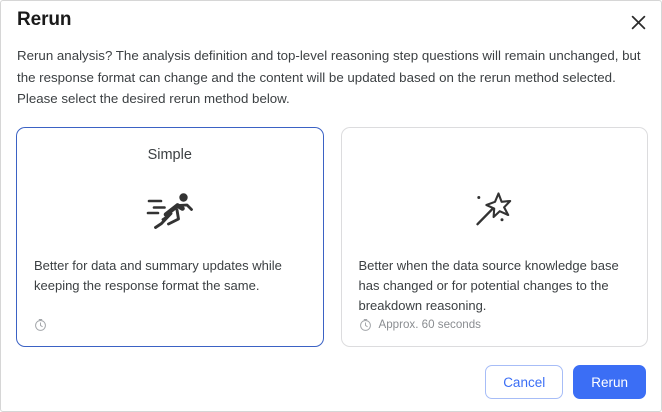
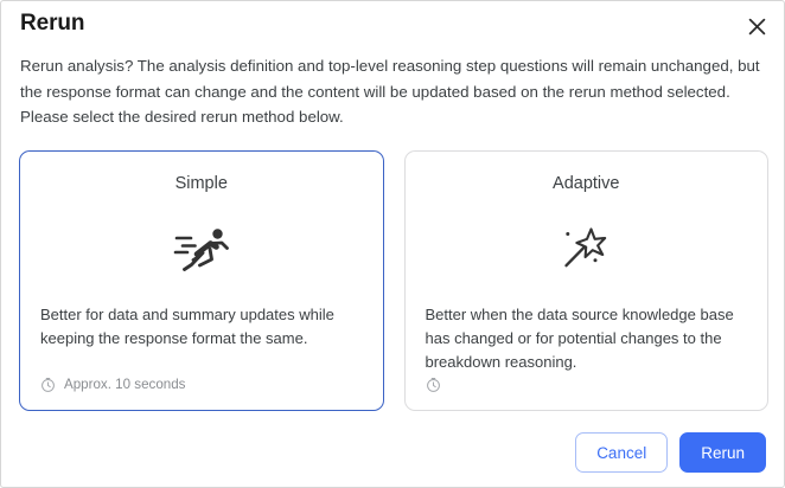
  Rerun
  Rerun analysis? The analysis definition and top-level reasoning step questions will remain unchanged, but the response format can change and the content will be updated based on the rerun method selected. Please select the desired rerun method below.
  Simple
  Better for data and summary updates while keeping the response format the same.
+ Approx. 10 seconds
+ Adaptive
  Better when the data source knowledge base has changed or for potential changes to the breakdown reasoning.
- Approx. 60 seconds
  Cancel
  Rerun
